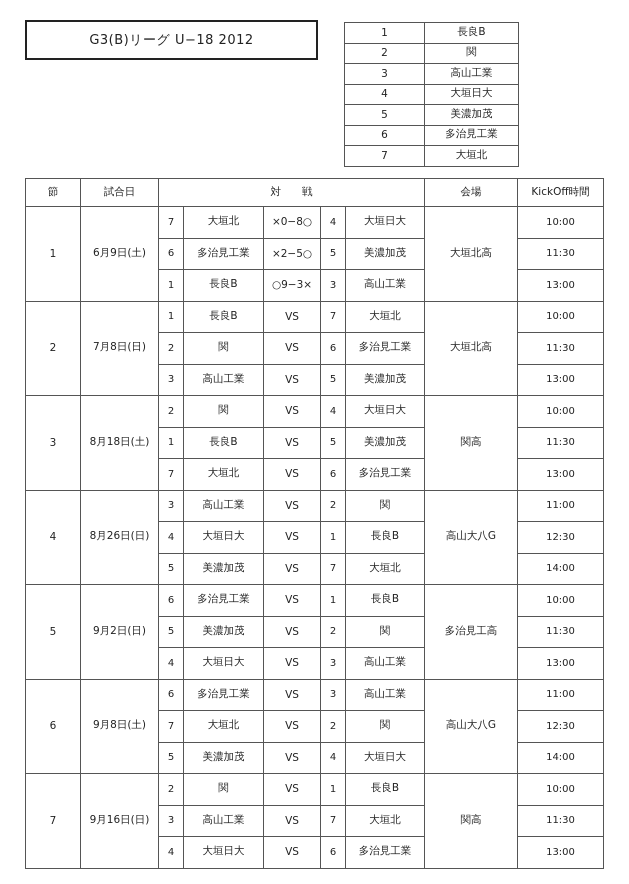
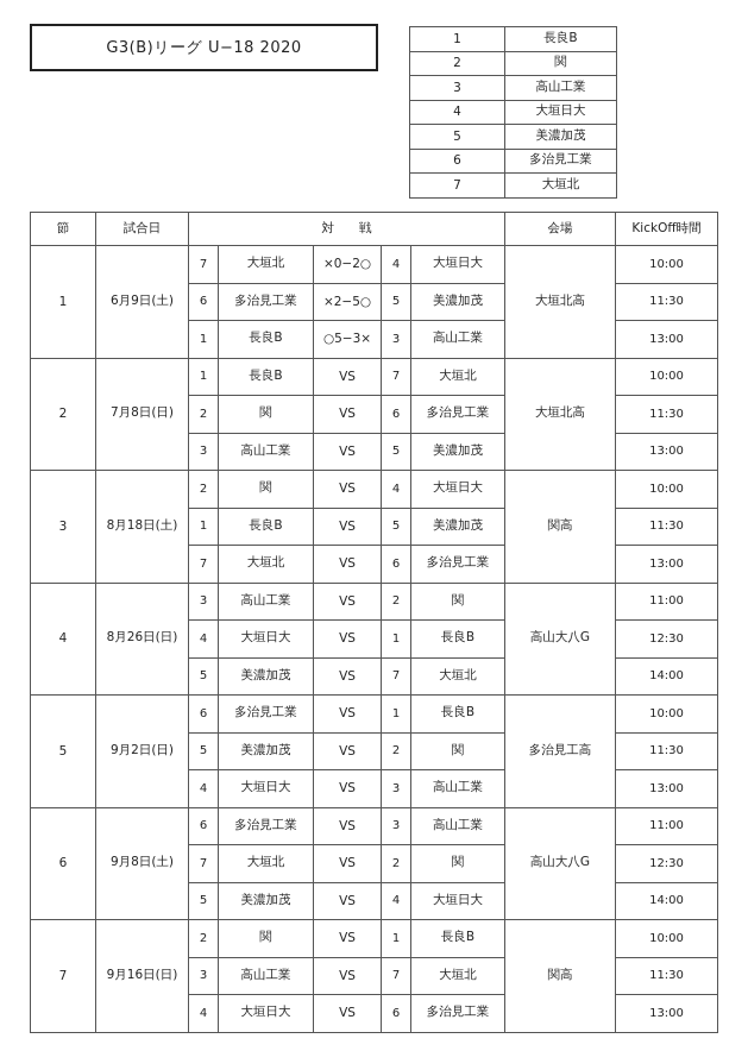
- G3(B)リーグ U−18 2012
+ G3(B)リーグ U−18 2020
  1	長良B
  2	関
  3	高山工業
  4	大垣日大
  5	美濃加茂
  6	多治見工業
  7	大垣北
  節	試合日	対 戦	会場	KickOff時間
- 1	6月9日(土)	7	大垣北	×0−8○	4	大垣日大	大垣北高	10:00
+ 1	6月9日(土)	7	大垣北	×0−2○	4	大垣日大	大垣北高	10:00
  6	多治見工業	×2−5○	5	美濃加茂	11:30
- 1	長良B	○9−3×	3	高山工業	13:00
+ 1	長良B	○5−3×	3	高山工業	13:00
  2	7月8日(日)	1	長良B	VS	7	大垣北	大垣北高	10:00
  2	関	VS	6	多治見工業	11:30
  3	高山工業	VS	5	美濃加茂	13:00
  3	8月18日(土)	2	関	VS	4	大垣日大	関高	10:00
  1	長良B	VS	5	美濃加茂	11:30
  7	大垣北	VS	6	多治見工業	13:00
  4	8月26日(日)	3	高山工業	VS	2	関	高山大八G	11:00
  4	大垣日大	VS	1	長良B	12:30
  5	美濃加茂	VS	7	大垣北	14:00
  5	9月2日(日)	6	多治見工業	VS	1	長良B	多治見工高	10:00
  5	美濃加茂	VS	2	関	11:30
  4	大垣日大	VS	3	高山工業	13:00
  6	9月8日(土)	6	多治見工業	VS	3	高山工業	高山大八G	11:00
  7	大垣北	VS	2	関	12:30
  5	美濃加茂	VS	4	大垣日大	14:00
  7	9月16日(日)	2	関	VS	1	長良B	関高	10:00
  3	高山工業	VS	7	大垣北	11:30
  4	大垣日大	VS	6	多治見工業	13:00
